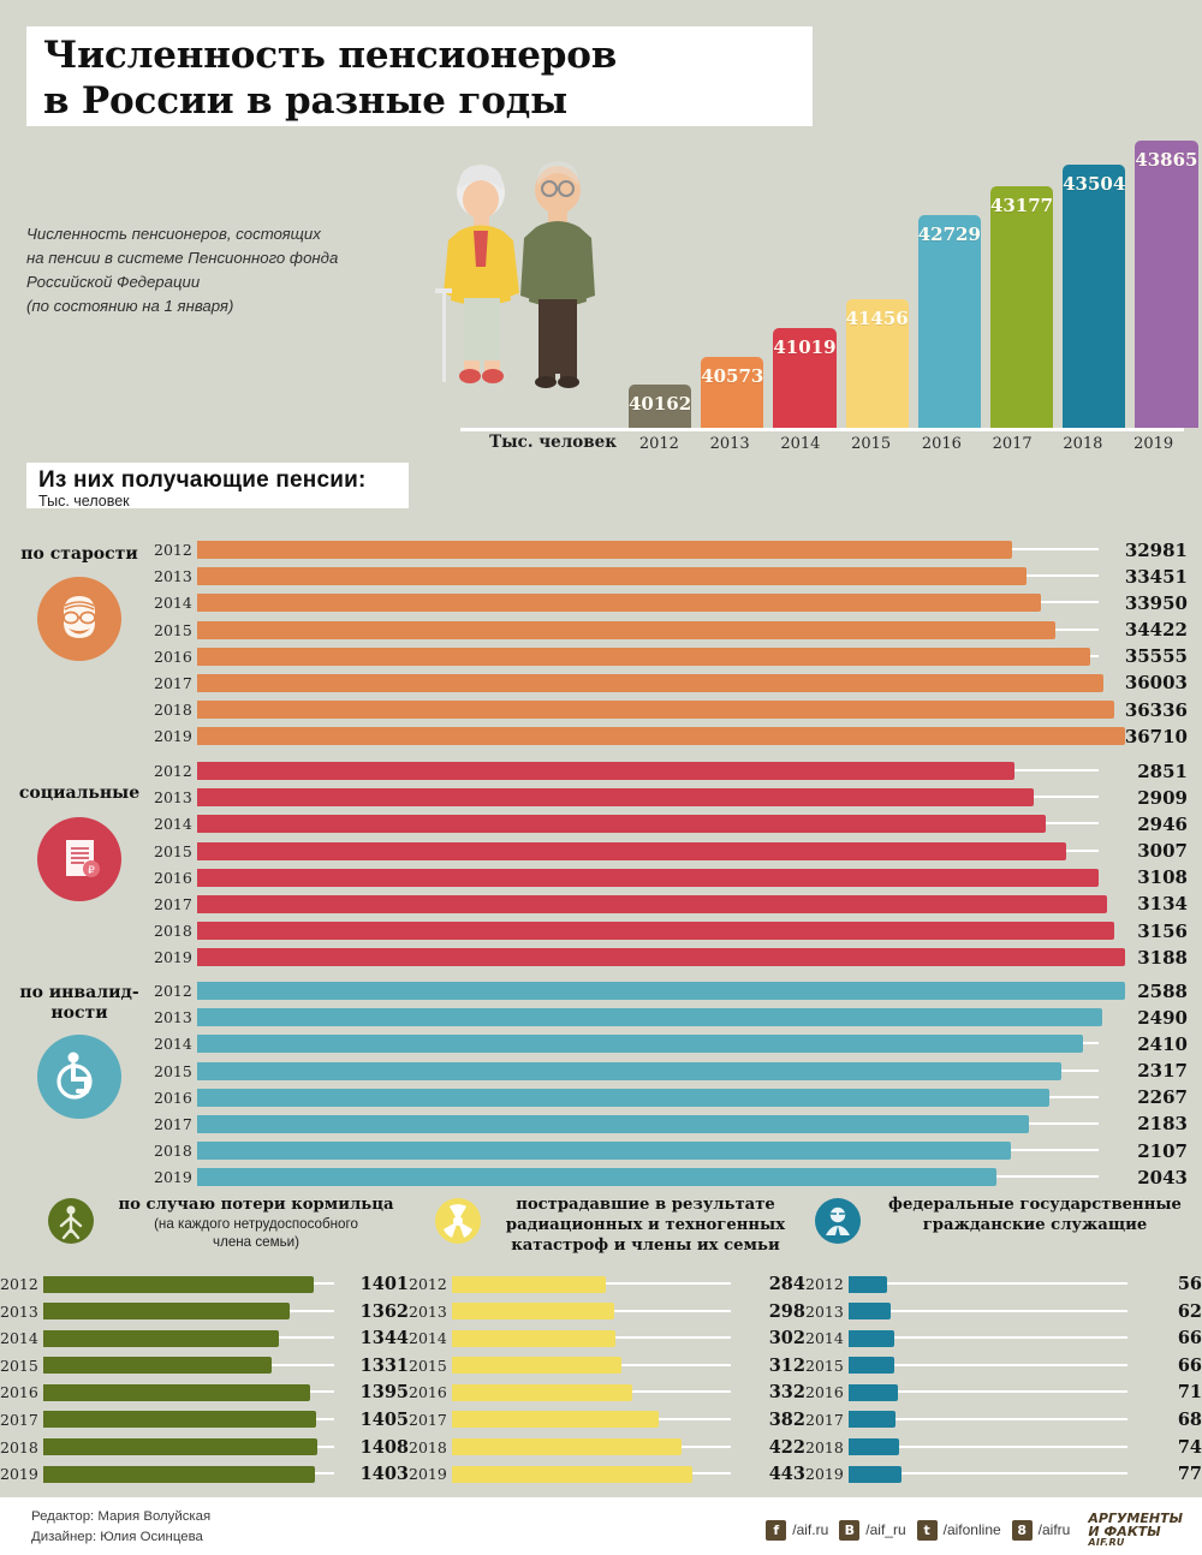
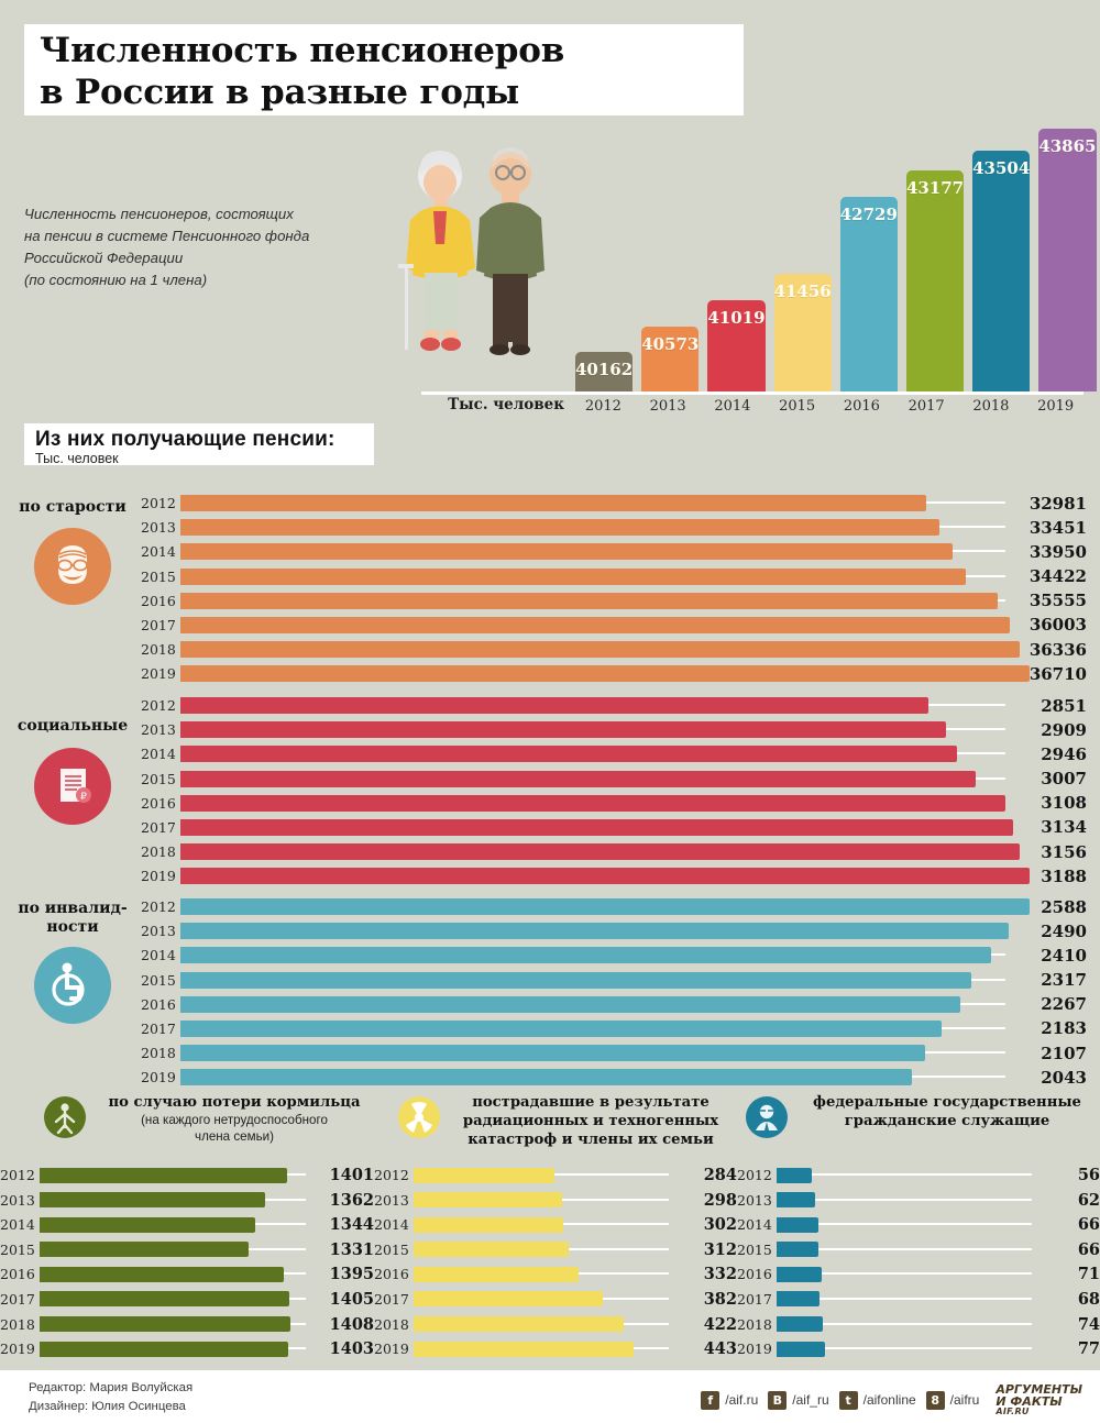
  Численность пенсионеров
  в России в разные годы
  Численность пенсионеров, состоящих
  на пенсии в системе Пенсионного фонда
  Российской Федерации
- (по состоянию на 1 января)
+ (по состоянию на 1 члена)
  40162
  40573
  41019
  41456
  42729
  43177
  43504
  43865
  Тыс. человек
  2012
  2013
  2014
  2015
  2016
  2017
  2018
  2019
  Из них получающие пенсии:
  Тыс. человек
  по старости
  2012
  32981
  2013
  33451
  2014
  33950
  2015
  34422
  2016
  35555
  2017
  36003
  2018
  36336
  2019
  36710
  социальные
  ₽
  2012
  2851
  2013
  2909
  2014
  2946
  2015
  3007
  2016
  3108
  2017
  3134
  2018
  3156
  2019
  3188
  по инвалид-
  ности
  2012
  2588
  2013
  2490
  2014
  2410
  2015
  2317
  2016
  2267
  2017
  2183
  2018
  2107
  2019
  2043
  по случаю потери кормильца
  (на каждого нетрудоспособного
  члена семьи)
  2012
  1401
  2013
  1362
  2014
  1344
  2015
  1331
  2016
  1395
  2017
  1405
  2018
  1408
  2019
  1403
  пострадавшие в результате
  радиационных и техногенных
  катастроф и члены их семьи
  2012
  284
  2013
  298
  2014
  302
  2015
  312
  2016
  332
  2017
  382
  2018
  422
  2019
  443
  федеральные государственные
  гражданские служащие
  2012
  56
  2013
  62
  2014
  66
  2015
  66
  2016
  71
  2017
  68
  2018
  74
  2019
  77
  Редактор: Мария Волуйская
  Дизайнер: Юлия Осинцева
  f
  /aif.ru
  B
  /aif_ru
  t
  /aifonline
  8
  /aifru
  АРГУМЕНТЫ
  И ФАКТЫ
  AIF.RU
